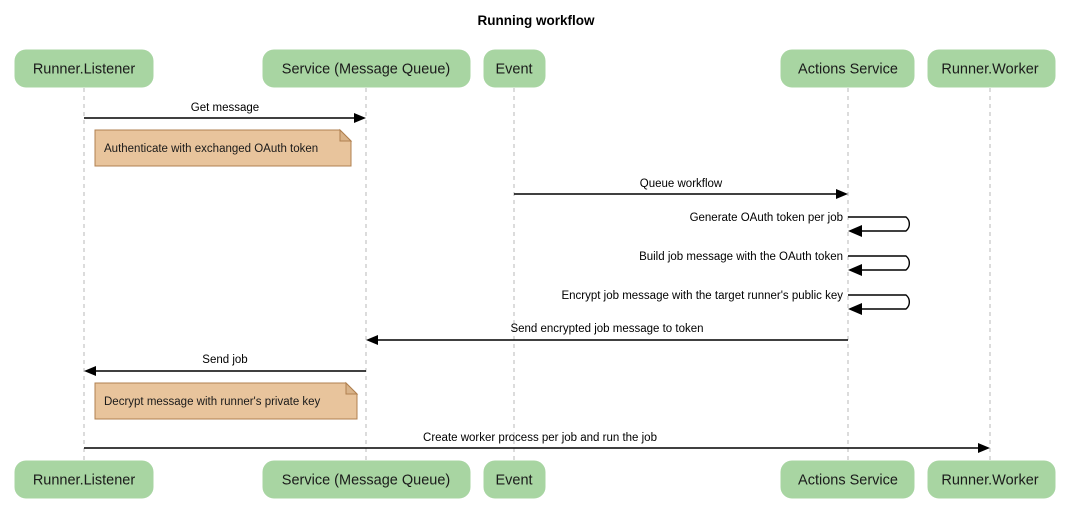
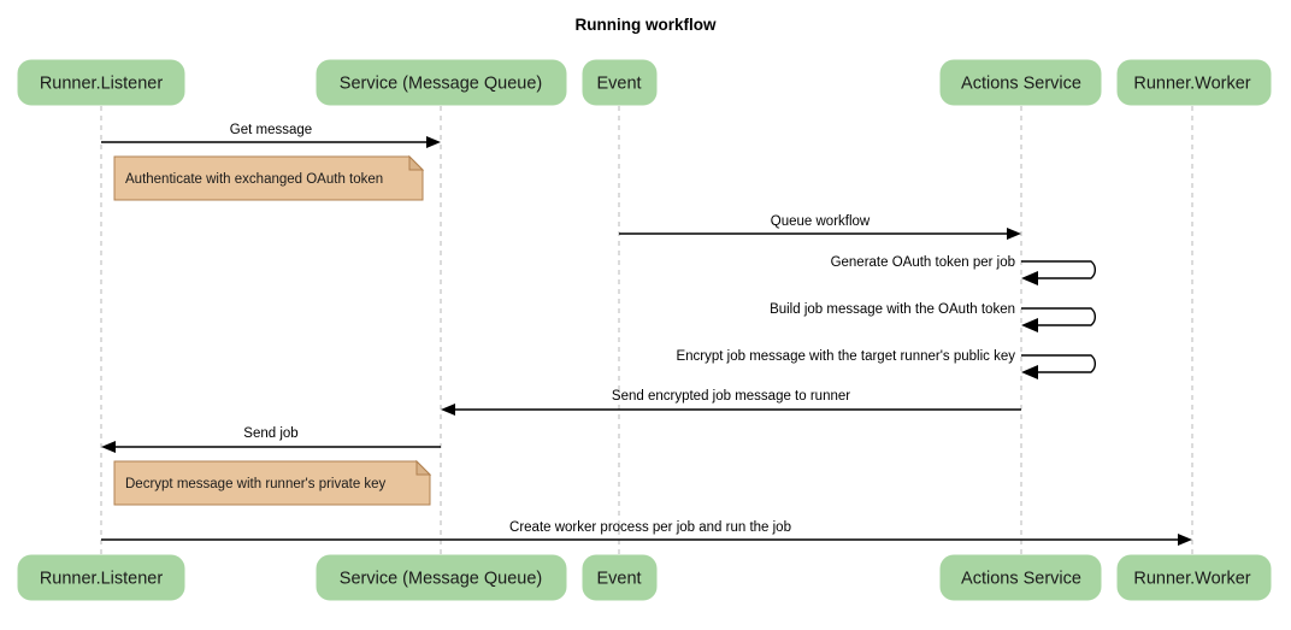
  Running workflow
  Runner.Listener
  Service (Message Queue)
  Event
  Actions Service
  Runner.Worker
  Get message
  Authenticate with exchanged OAuth token
  Queue workflow
  Generate OAuth token per job
  Build job message with the OAuth token
  Encrypt job message with the target runner's public key
- Send encrypted job message to token
+ Send encrypted job message to runner
  Send job
  Decrypt message with runner's private key
  Create worker process per job and run the job
  Runner.Listener
  Service (Message Queue)
  Event
  Actions Service
  Runner.Worker
